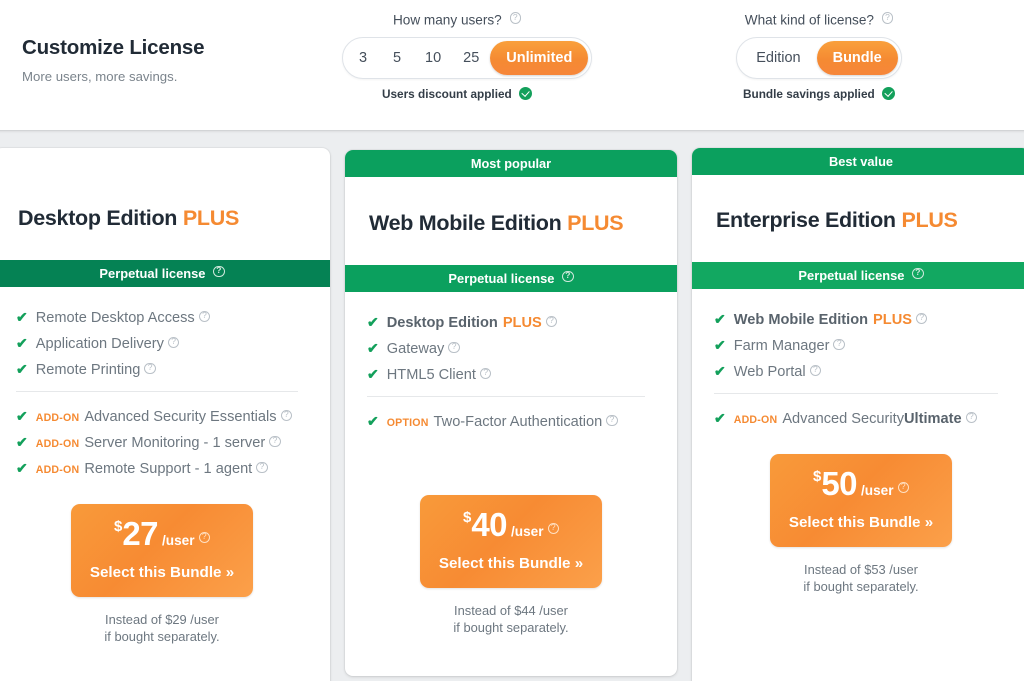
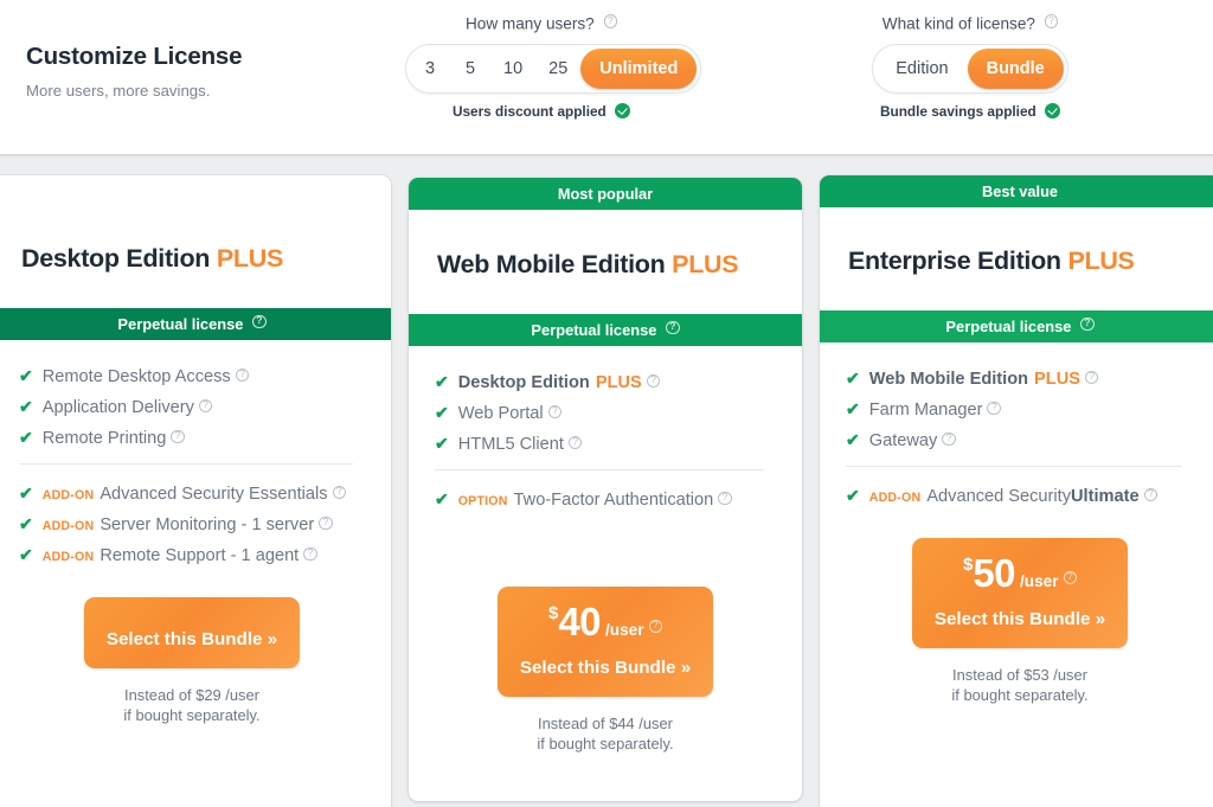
  Customize License
  More users, more savings.
  How many users?
  3
  5
  10
  25
  Unlimited
  Users discount applied
  What kind of license?
  Edition
  Bundle
  Bundle savings applied
  Desktop Edition PLUS
  Perpetual license
  ✔
  Remote Desktop Access
  ✔
  Application Delivery
  ✔
  Remote Printing
  ✔
  ADD-ON
  Advanced Security Essentials
  ✔
  ADD-ON
  Server Monitoring - 1 server
  ✔
  ADD-ON
  Remote Support - 1 agent
- $27 /user
  Select this Bundle »
  Instead of $29 /user
  if bought separately.
  Most popular
  Web Mobile Edition PLUS
  Perpetual license
  ✔
  Desktop Edition
  PLUS
  ✔
- Gateway
+ Web Portal
  ✔
  HTML5 Client
  ✔
  OPTION
  Two-Factor Authentication
  $40 /user
  Select this Bundle »
  Instead of $44 /user
  if bought separately.
  Best value
  Enterprise Edition PLUS
  Perpetual license
  ✔
  Web Mobile Edition
  PLUS
  ✔
  Farm Manager
  ✔
- Web Portal
+ Gateway
  ✔
  ADD-ON
  Advanced Security
  Ultimate
  $50 /user
  Select this Bundle »
  Instead of $53 /user
  if bought separately.
